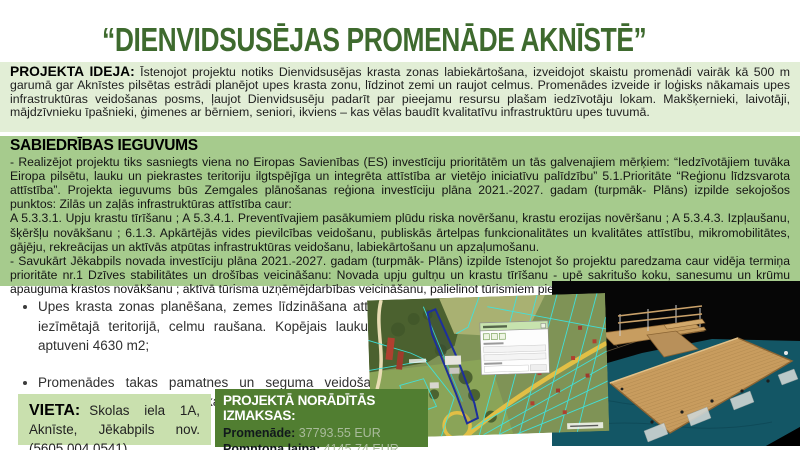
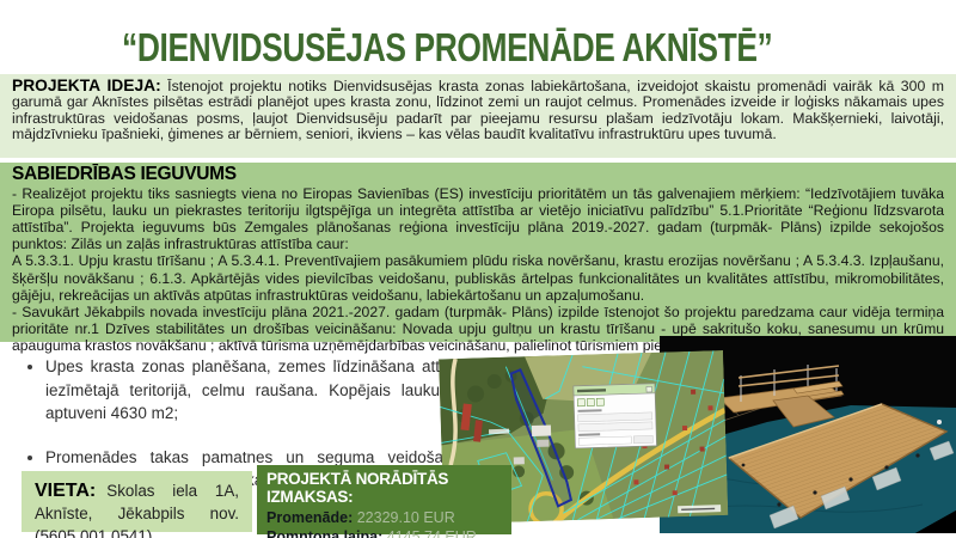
  “DIENVIDSUSĒJAS PROMENĀDE AKNĪSTĒ”
- PROJEKTA IDEJA: Īstenojot projektu notiks Dienvidsusējas krasta zonas labiekārtošana, izveidojot skaistu promenādi vairāk kā 500 m garumā gar Aknīstes pilsētas estrādi planējot upes krasta zonu, līdzinot zemi un raujot celmus. Promenādes izveide ir loģisks nākamais upes infrastruktūras veidošanas posms, ļaujot Dienvidsusēju padarīt par pieejamu resursu plašam iedzīvotāju lokam. Makšķernieki, laivotāji, mājdzīvnieku īpašnieki, ģimenes ar bērniem, seniori, ikviens – kas vēlas baudīt kvalitatīvu infrastruktūru upes tuvumā.
+ PROJEKTA IDEJA: Īstenojot projektu notiks Dienvidsusējas krasta zonas labiekārtošana, izveidojot skaistu promenādi vairāk kā 300 m garumā gar Aknīstes pilsētas estrādi planējot upes krasta zonu, līdzinot zemi un raujot celmus. Promenādes izveide ir loģisks nākamais upes infrastruktūras veidošanas posms, ļaujot Dienvidsusēju padarīt par pieejamu resursu plašam iedzīvotāju lokam. Makšķernieki, laivotāji, mājdzīvnieku īpašnieki, ģimenes ar bērniem, seniori, ikviens – kas vēlas baudīt kvalitatīvu infrastruktūru upes tuvumā.
  SABIEDRĪBAS IEGUVUMS
- - Realizējot projektu tiks sasniegts viena no Eiropas Savienības (ES) investīciju prioritātēm un tās galvenajiem mērķiem: “Iedzīvotājiem tuvāka Eiropa pilsētu, lauku un piekrastes teritoriju ilgtspējīga un integrēta attīstība ar vietējo iniciatīvu palīdzību” 5.1.Prioritāte “Reģionu līdzsvarota attīstība”. Projekta ieguvums būs Zemgales plānošanas reģiona investīciju plāna 2021.-2027. gadam (turpmāk- Plāns) izpilde sekojošos punktos: Zilās un zaļās infrastruktūras attīstība caur:
+ - Realizējot projektu tiks sasniegts viena no Eiropas Savienības (ES) investīciju prioritātēm un tās galvenajiem mērķiem: “Iedzīvotājiem tuvāka Eiropa pilsētu, lauku un piekrastes teritoriju ilgtspējīga un integrēta attīstība ar vietējo iniciatīvu palīdzību” 5.1.Prioritāte “Reģionu līdzsvarota attīstība”. Projekta ieguvums būs Zemgales plānošanas reģiona investīciju plāna 2019.-2027. gadam (turpmāk- Plāns) izpilde sekojošos punktos: Zilās un zaļās infrastruktūras attīstība caur:
  A 5.3.3.1. Upju krastu tīrīšanu ; A 5.3.4.1. Preventīvajiem pasākumiem plūdu riska novēršanu, krastu erozijas novēršanu ; A 5.3.4.3. Izpļaušanu, šķēršļu novākšanu ; 6.1.3. Apkārtējās vides pievilcības veidošanu, publiskās ārtelpas funkcionalitātes un kvalitātes attīstību, mikromobilitātes, gājēju, rekreācijas un aktīvās atpūtas infrastruktūras veidošanu, labiekārtošanu un apzaļumošanu.
  - Savukārt Jēkabpils novada investīciju plāna 2021.-2027. gadam (turpmāk- Plāns) izpilde īstenojot šo projektu paredzama caur vidēja termiņa prioritāte nr.1 Dzīves stabilitātes un drošības veicināšanu: Novada upju gultņu un krastu tīrīšanu - upē sakritušo koku, sanesumu un krūmu apauguma krastos novākšanu ; aktīvā tūrisma uzņēmējdarbības veicināšanu, palielinot tūrismiem pie
  Upes krasta zonas planēšana, zemes līdzināšana att iezīmētajā teritorijā, celmu raušana. Kopējais lauku aptuveni 4630 m2;
- VIETA: Skolas iela 1A, Aknīste, Jēkabpils nov. (5605 004 0541)
+ VIETA: Skolas iela 1A, Aknīste, Jēkabpils nov. (5605 001 0541)
  PROJEKTĀ NORĀDĪTĀS IZMAKSAS:
- Promenāde: 37793.55 EUR
+ Promenāde: 22329.10 EUR
  Pomntona laipa: 4145,74 EUR
